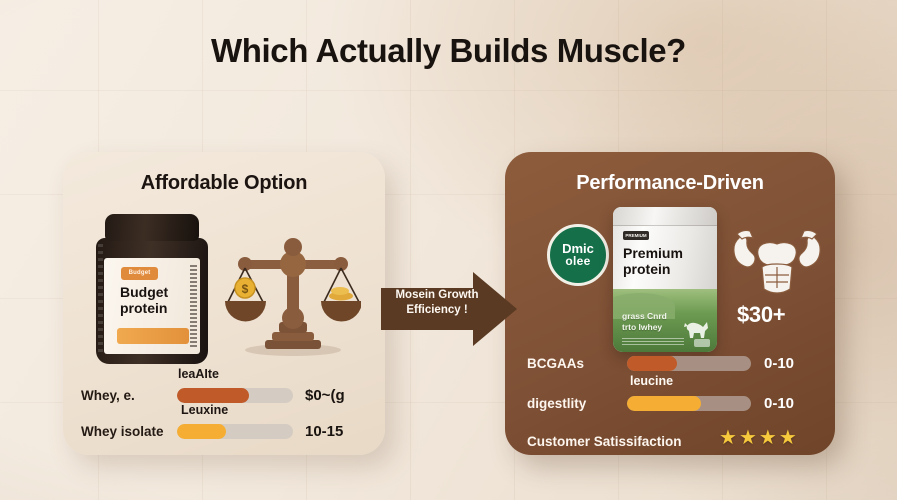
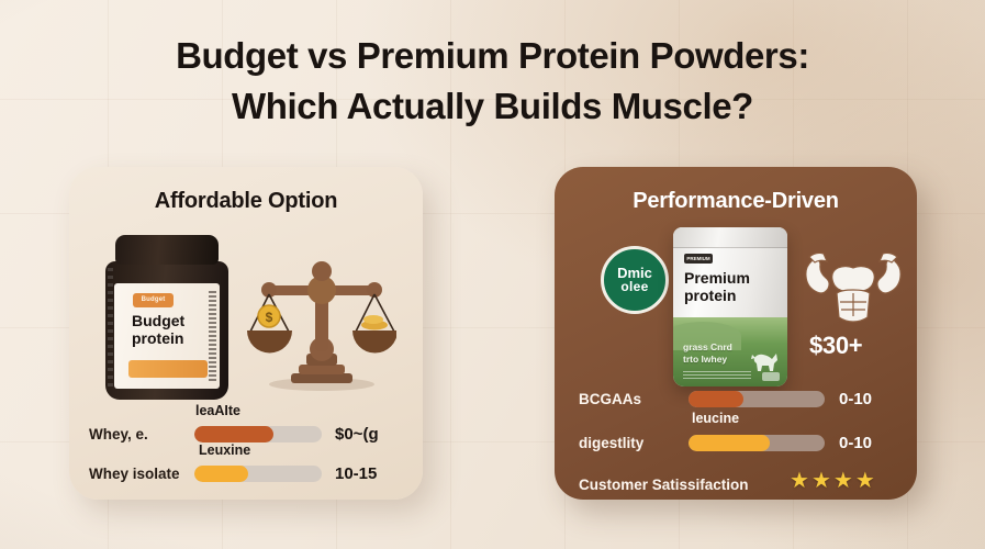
+ Budget vs Premium Protein Powders:
  Which Actually Builds Muscle?
- Mosein Growth
- Efficiency !
